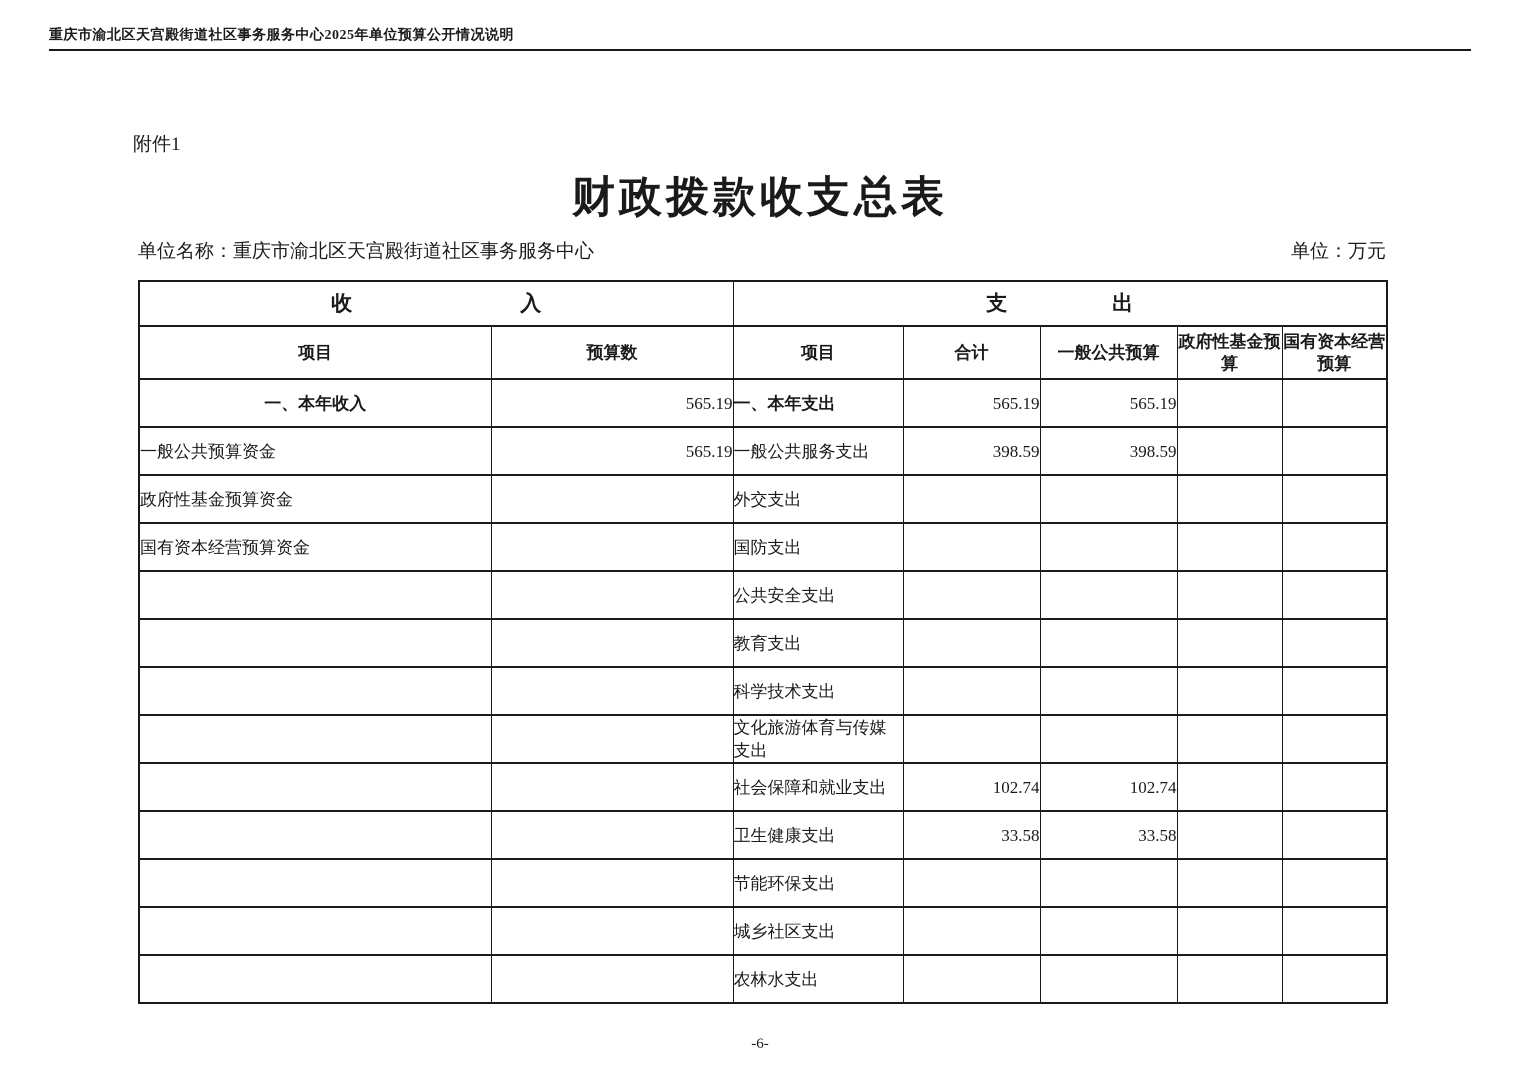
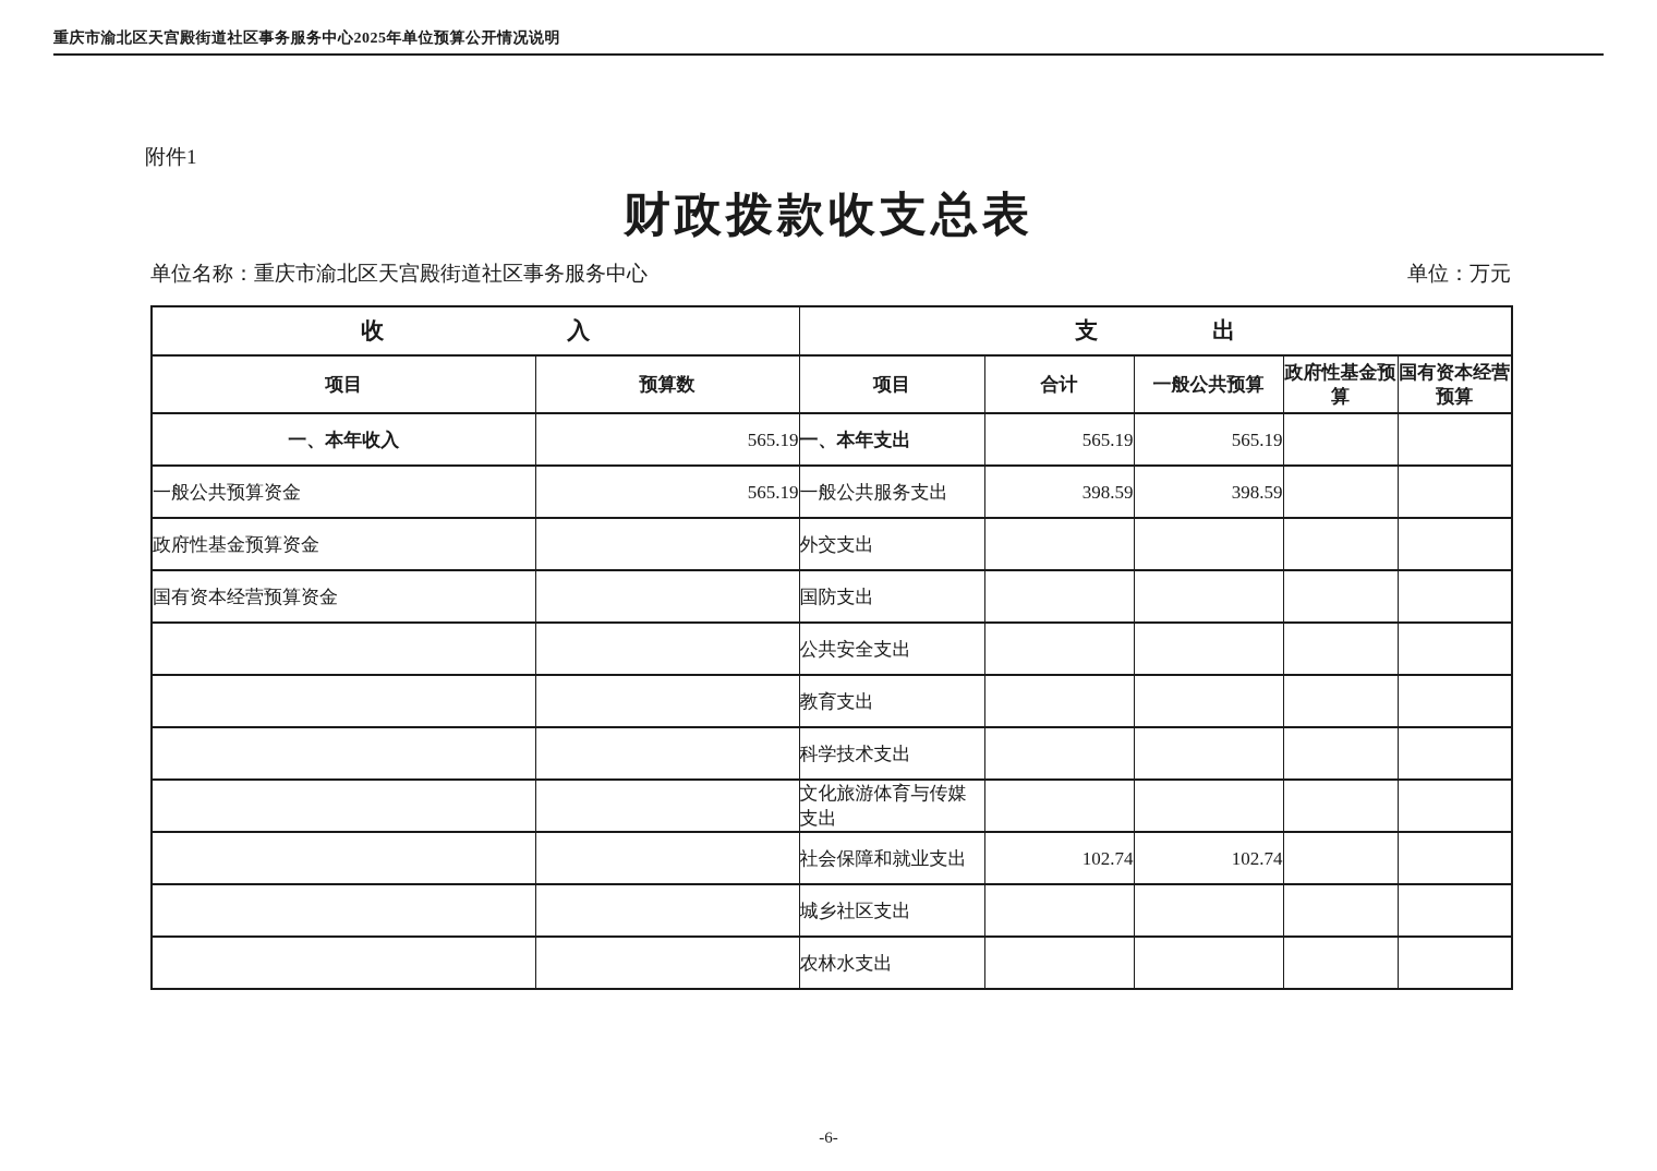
  重庆市渝北区天宫殿街道社区事务服务中心2025年单位预算公开情况说明
  附件1
  财政拨款收支总表
  单位名称：重庆市渝北区天宫殿街道社区事务服务中心
  单位：万元
  收 入	支 出
  项目	预算数	项目	合计	一般公共预算	政府性基金预算	国有资本经营预算
  一、本年收入	565.19	一、本年支出	565.19	565.19
  一般公共预算资金	565.19	一般公共服务支出	398.59	398.59
  政府性基金预算资金		外交支出
  国有资本经营预算资金		国防支出
  		公共安全支出
  		教育支出
  		科学技术支出
  		文化旅游体育与传媒支出
  		社会保障和就业支出	102.74	102.74
- 		卫生健康支出	33.58	33.58
- 		节能环保支出
  		城乡社区支出
  		农林水支出
  -6-
